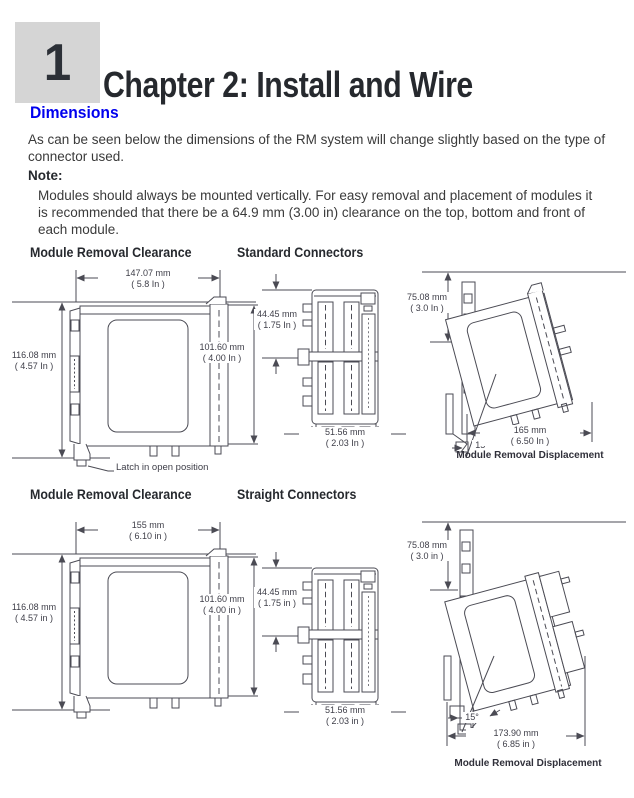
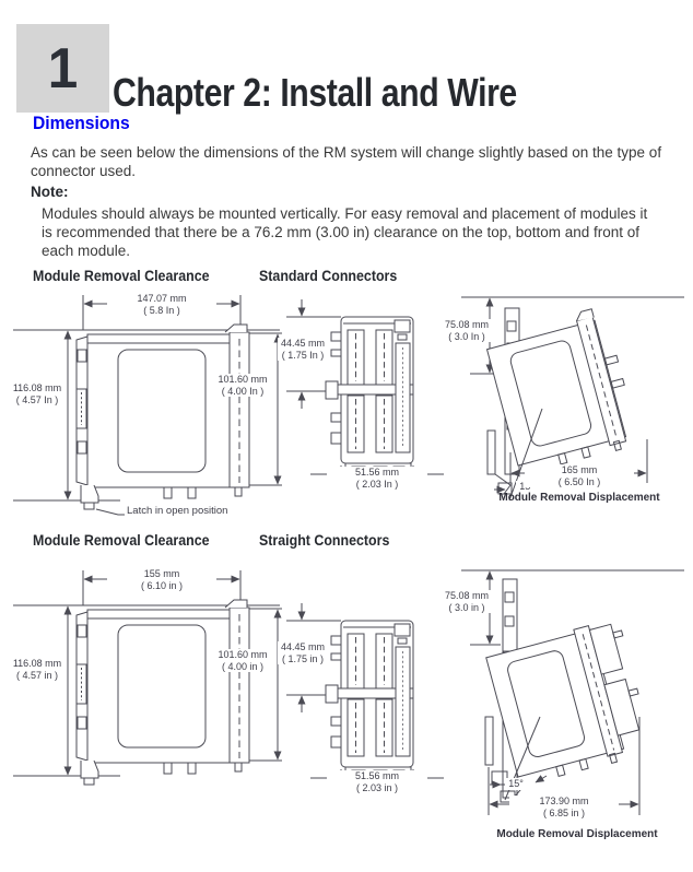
  1
  Chapter 2: Install and Wire
  Dimensions
  As can be seen below the dimensions of the RM system will change slightly based on the type of connector used.
  Note:
- Modules should always be mounted vertically. For easy removal and placement of modules it is recommended that there be a 64.9 mm (3.00 in) clearance on the top, bottom and front of each module.
+ Modules should always be mounted vertically. For easy removal and placement of modules it is recommended that there be a 76.2 mm (3.00 in) clearance on the top, bottom and front of each module.
  Module Removal Clearance
  Standard Connectors
  147.07 mm
  ( 5.8 In )
  116.08 mm
  ( 4.57 In )
  101.60 mm
  ( 4.00 In )
  Latch in open position
  44.45 mm
  ( 1.75 In )
  51.56 mm
  ( 2.03 In )
  75.08 mm
  ( 3.0 In )
  165 mm
  ( 6.50 In )
  Module Removal Displacement
  Module Removal Clearance
  Straight Connectors
  155 mm
  ( 6.10 in )
  116.08 mm
  ( 4.57 in )
  101.60 mm
  ( 4.00 in )
  44.45 mm
  ( 1.75 in )
  51.56 mm
  ( 2.03 in )
  75.08 mm
  ( 3.0 in )
  15°
  173.90 mm
  ( 6.85 in )
  Module Removal Displacement
